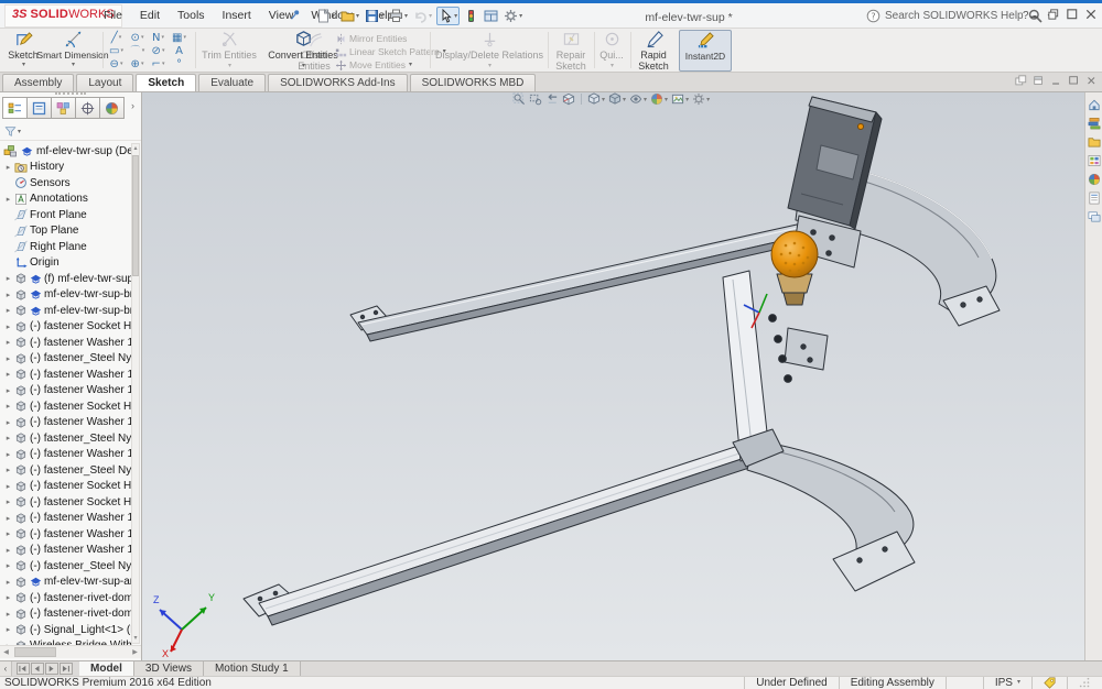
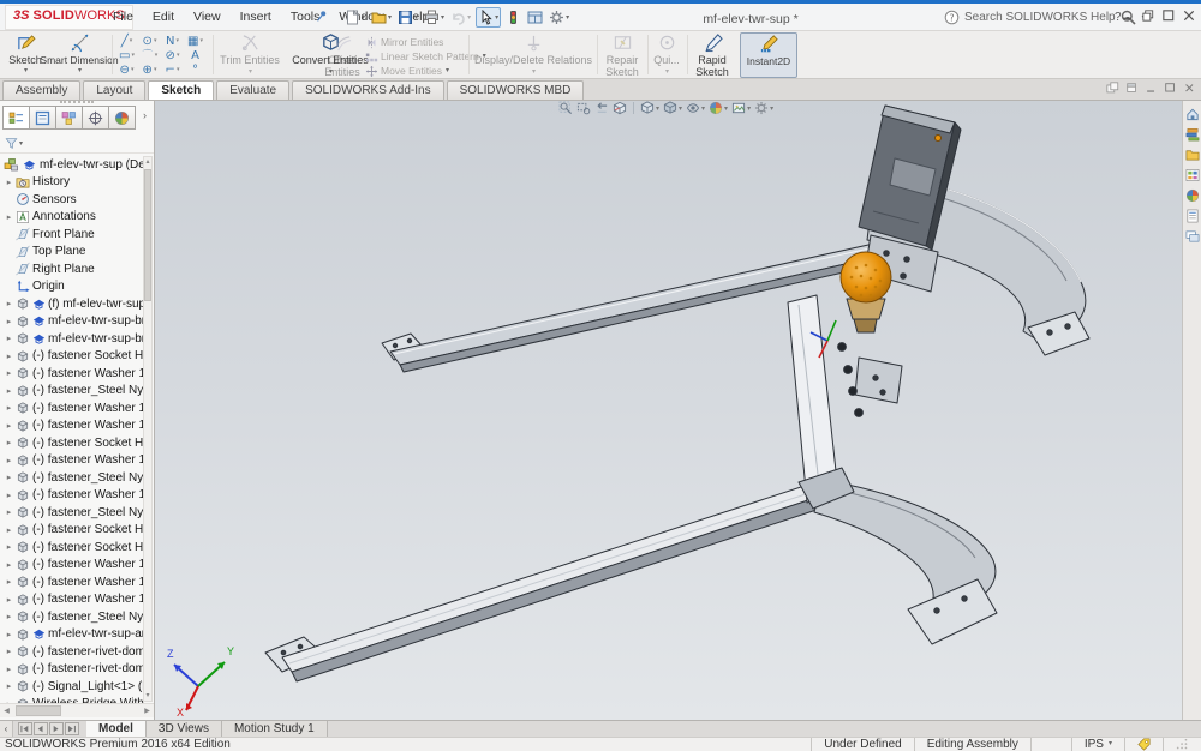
  3S SOLIDWORKS
  File
  Edit
- Tools
+ View
  Insert
- View
+ Tools
  mf-elev-twr-sup *
  ?
  Search SOLIDWORKS Help
  Sketch
  Smart Dimension
  ╱
  ⊙
  N
  ▦
  ▭
  ⌒
  ⊘
  A
  ⊖
  ⊕
  ⌐
  °
  Trim Entities
  Convert Entities
  Offset Entities
  Mirror Entities
  Linear Sketch Pattern
  Move Entities
  Display/Delete Relations
  Repair
  Sketch
  Qui...
  Rapid
  Sketch
  Instant2D
  Assembly
  Layout
  Sketch
  Evaluate
  SOLIDWORKS Add-Ins
  SOLIDWORKS MBD
  ›
  mf-elev-twr-sup (De
  History
  Sensors
  Annotations
  Front Plane
  Top Plane
  Right Plane
  Origin
  (f) mf-elev-twr-su
  mf-elev-twr-sup-b
  mf-elev-twr-sup-b
  (-) fastener Socket H
  (-) fastener Washer
  (-) fastener_Steel Ny
  (-) fastener Washer
  (-) fastener Washer
  (-) fastener Socket H
  (-) fastener Washer
  (-) fastener_Steel Ny
  (-) fastener Washer
  (-) fastener_Steel Ny
  (-) fastener Socket H
  (-) fastener Socket H
  (-) fastener Washer
  (-) fastener Washer
  (-) fastener Washer
  (-) fastener_Steel Ny
  mf-elev-twr-sup-a
  (-) fastener-rivet-dom
  (-) fastener-rivet-dom
  (-) Signal_Light<1> (
  Z
  Y
  X
  ‹
  Model
  3D Views
  Motion Study 1
  SOLIDWORKS Premium 2016 x64 Edition
  Under Defined
  Editing Assembly
  IPS
